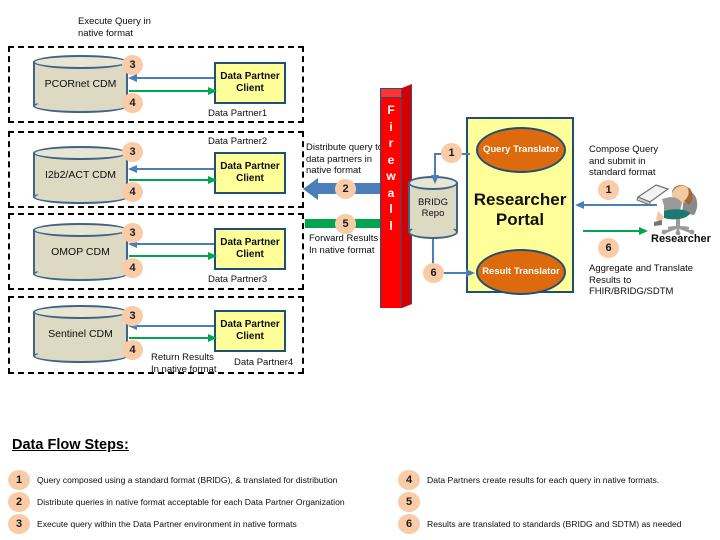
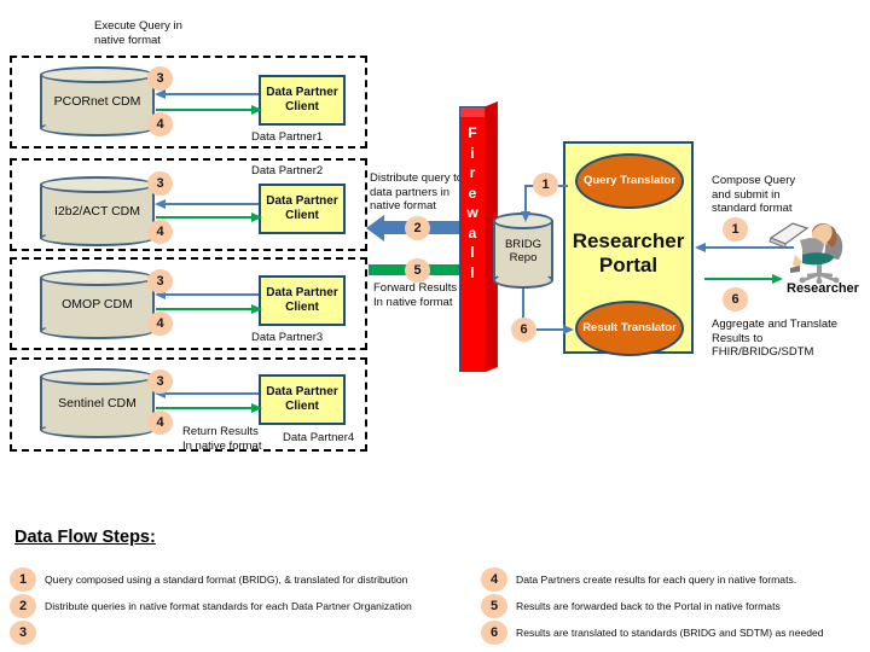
  Execute Query in
  native format
  PCORnet CDM
  Data Partner Client
  3
  4
  Data Partner1
  I2b2/ACT CDM
  Data Partner Client
  3
  4
  Data Partner2
  OMOP CDM
  Data Partner Client
  3
  4
  Data Partner3
  Sentinel CDM
  Data Partner Client
  3
  4
  Data Partner4
  Return Results
  In native format
  Distribute query t
  data partners in
  native format
  Forward Results
  In native format
  2
  5
  F
  i
  r
  e
  w
  a
  l
  l
  BRIDG Repo
  1
  6
  Researcher
  Portal
  Query Translator
  Result Translator
  Compose Query
  and submit in
  standard format
  1
  6
  Aggregate and Translate
  Results to
  FHIR/BRIDG/SDTM
  Researcher
  Data Flow Steps:
  1
  Query composed using a standard format (BRIDG), & translated for distribution
  2
- Distribute queries in native format acceptable for each Data Partner Organization
+ Distribute queries in native format standards for each Data Partner Organization
  3
- Execute query within the Data Partner environment in native formats
  4
  Data Partners create results for each query in native formats.
  5
+ Results are forwarded back to the Portal in native formats
  6
  Results are translated to standards (BRIDG and SDTM) as needed
